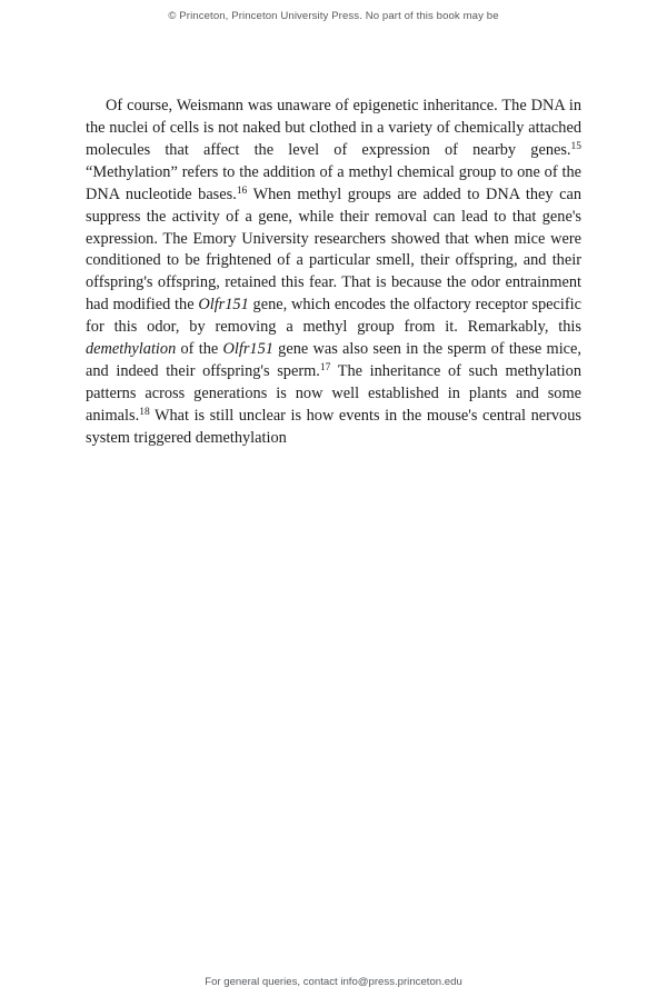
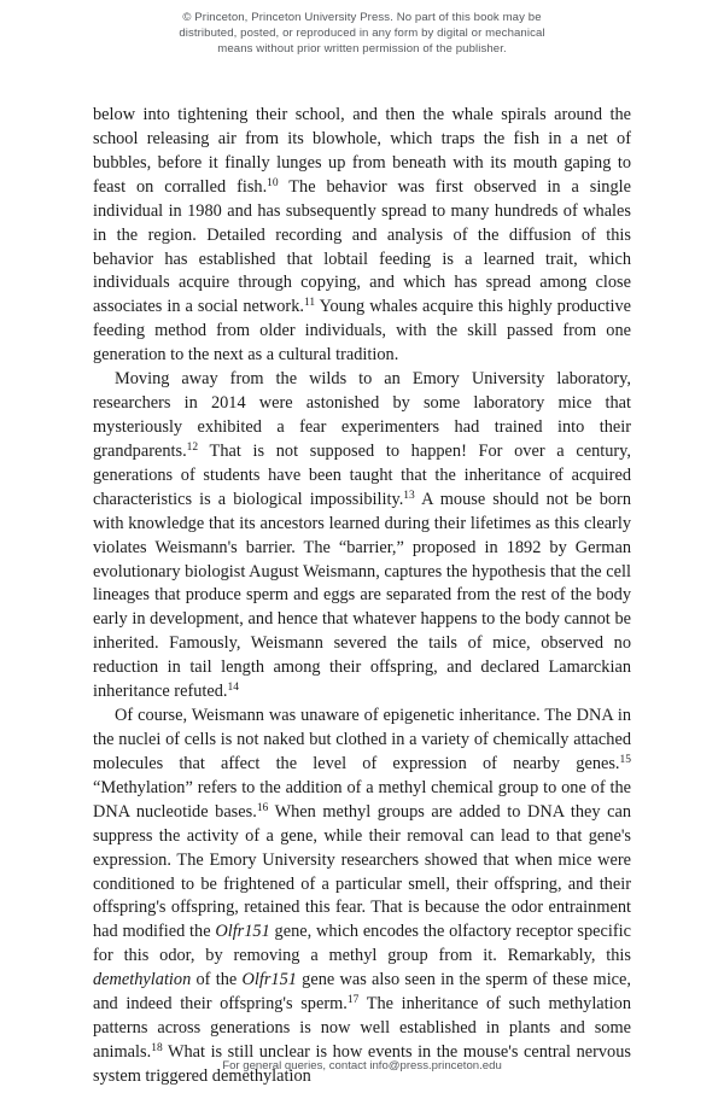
  © Princeton, Princeton University Press. No part of this book may be
+ distributed, posted, or reproduced in any form by digital or mechanical
+ means without prior written permission of the publisher.
+ below into tightening their school, and then the whale spirals around the school releasing air from its blowhole, which traps the fish in a net of bubbles, before it finally lunges up from beneath with its mouth gaping to feast on corralled fish.10 The behavior was first observed in a single individual in 1980 and has subsequently spread to many hundreds of whales in the region. Detailed recording and analysis of the diffusion of this behavior has established that lobtail feeding is a learned trait, which individuals acquire through copying, and which has spread among close associates in a social network.11 Young whales acquire this highly productive feeding method from older individuals, with the skill passed from one generation to the next as a cultural tradition.
+ Moving away from the wilds to an Emory University laboratory, researchers in 2014 were astonished by some laboratory mice that mysteriously exhibited a fear experimenters had trained into their grandparents.12 That is not supposed to happen! For over a century, generations of students have been taught that the inheritance of acquired characteristics is a biological impossibility.13 A mouse should not be born with knowledge that its ancestors learned during their lifetimes as this clearly violates Weismann's barrier. The “barrier,” proposed in 1892 by German evolutionary biologist August Weismann, captures the hypothesis that the cell lineages that produce sperm and eggs are separated from the rest of the body early in development, and hence that whatever happens to the body cannot be inherited. Famously, Weismann severed the tails of mice, observed no reduction in tail length among their offspring, and declared Lamarckian inheritance refuted.14
  Of course, Weismann was unaware of epigenetic inheritance. The DNA in the nuclei of cells is not naked but clothed in a variety of chemically attached molecules that affect the level of expression of nearby genes.15 “Methylation” refers to the addition of a methyl chemical group to one of the DNA nucleotide bases.16 When methyl groups are added to DNA they can suppress the activity of a gene, while their removal can lead to that gene's expression. The Emory University researchers showed that when mice were conditioned to be frightened of a particular smell, their offspring, and their offspring's offspring, retained this fear. That is because the odor entrainment had modified the Olfr151 gene, which encodes the olfactory receptor specific for this odor, by removing a methyl group from it. Remarkably, this demethylation of the Olfr151 gene was also seen in the sperm of these mice, and indeed their offspring's sperm.17 The inheritance of such methylation patterns across generations is now well established in plants and some animals.18 What is still unclear is how events in the mouse's central nervous system triggered demethylation
  For general queries, contact info@press.princeton.edu
